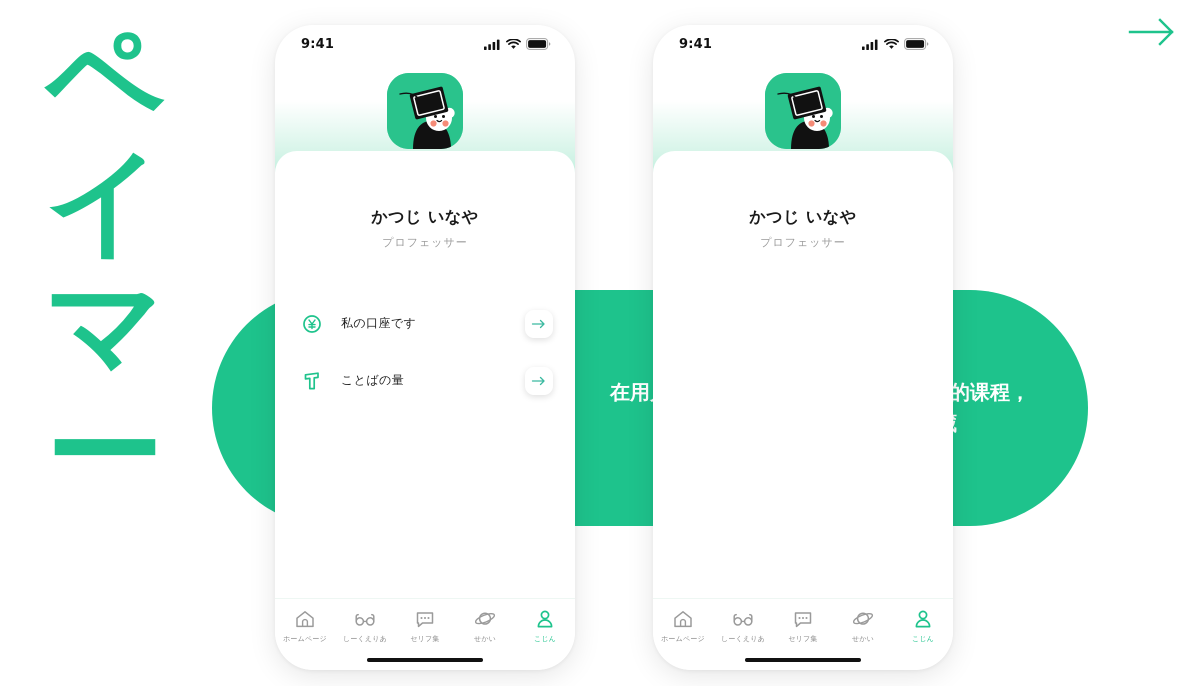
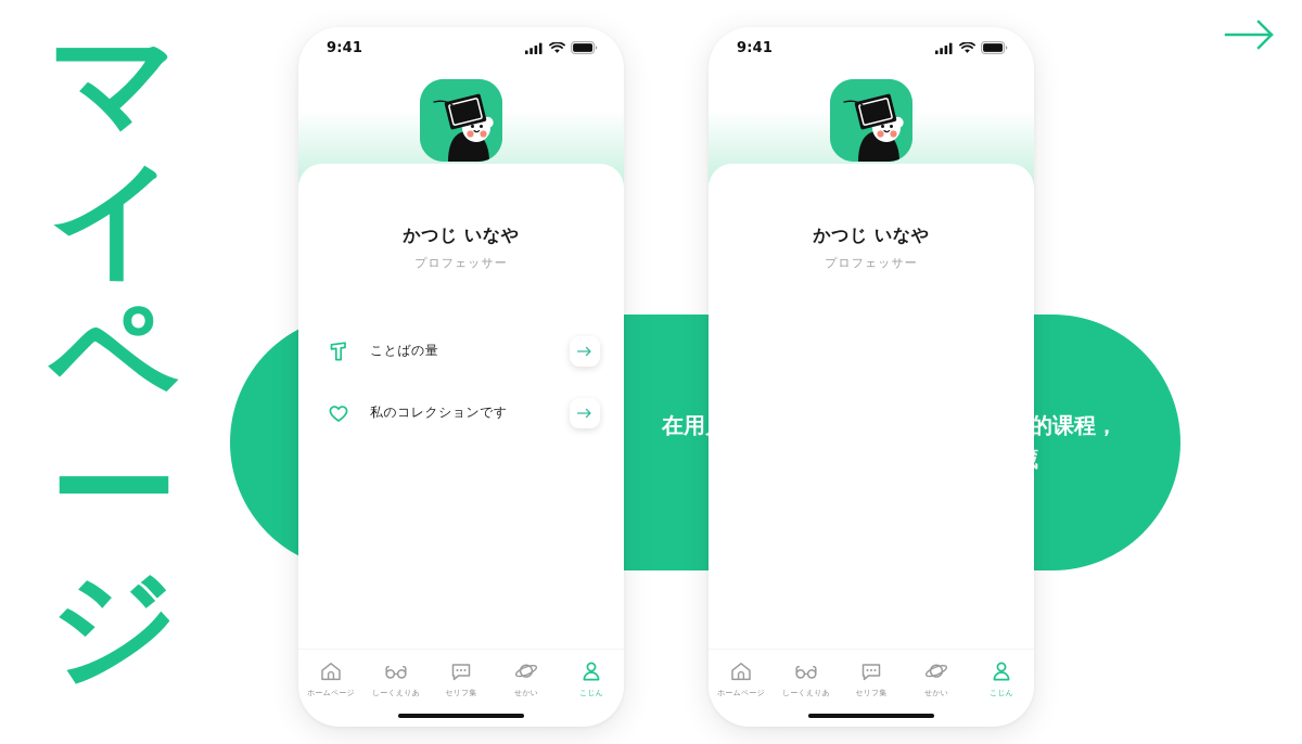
- ペ
+ マ
  イ
- マ
+ ペ
  ー
+ ジ
  9:41
  かつじ いなや
  プロフェッサー
- 私の口座です
  ことばの量
+ 私のコレクションです
  ホームページ
  しーくえりあ
  セリフ集
  せかい
  こじん
  9:41
  かつじ いなや
  プロフェッサー
  ホームページ
  しーくえりあ
  セリフ集
  せかい
  こじん
